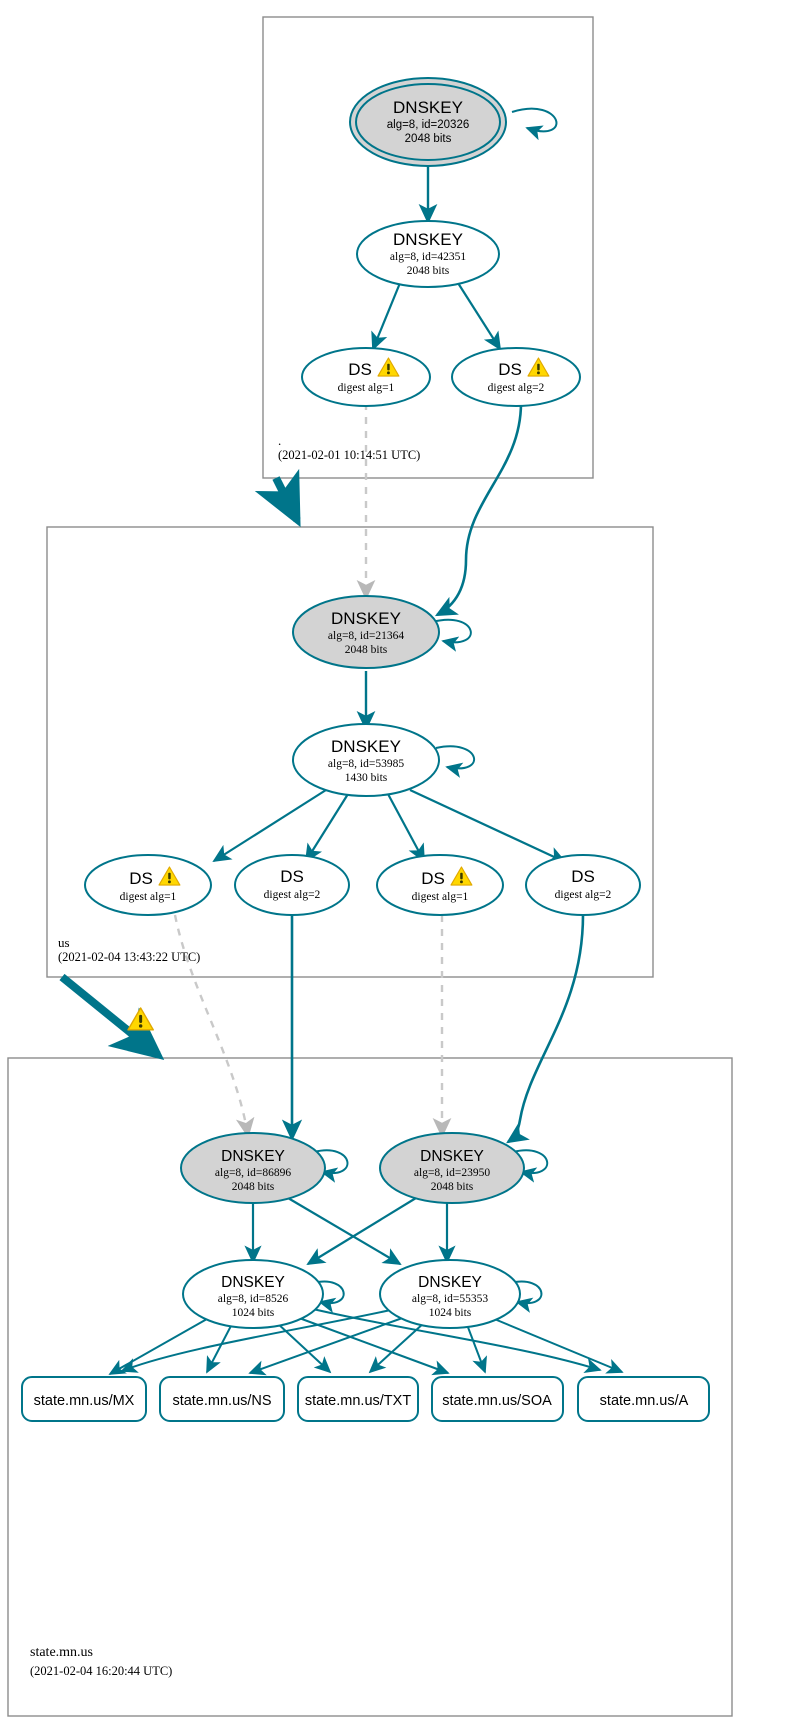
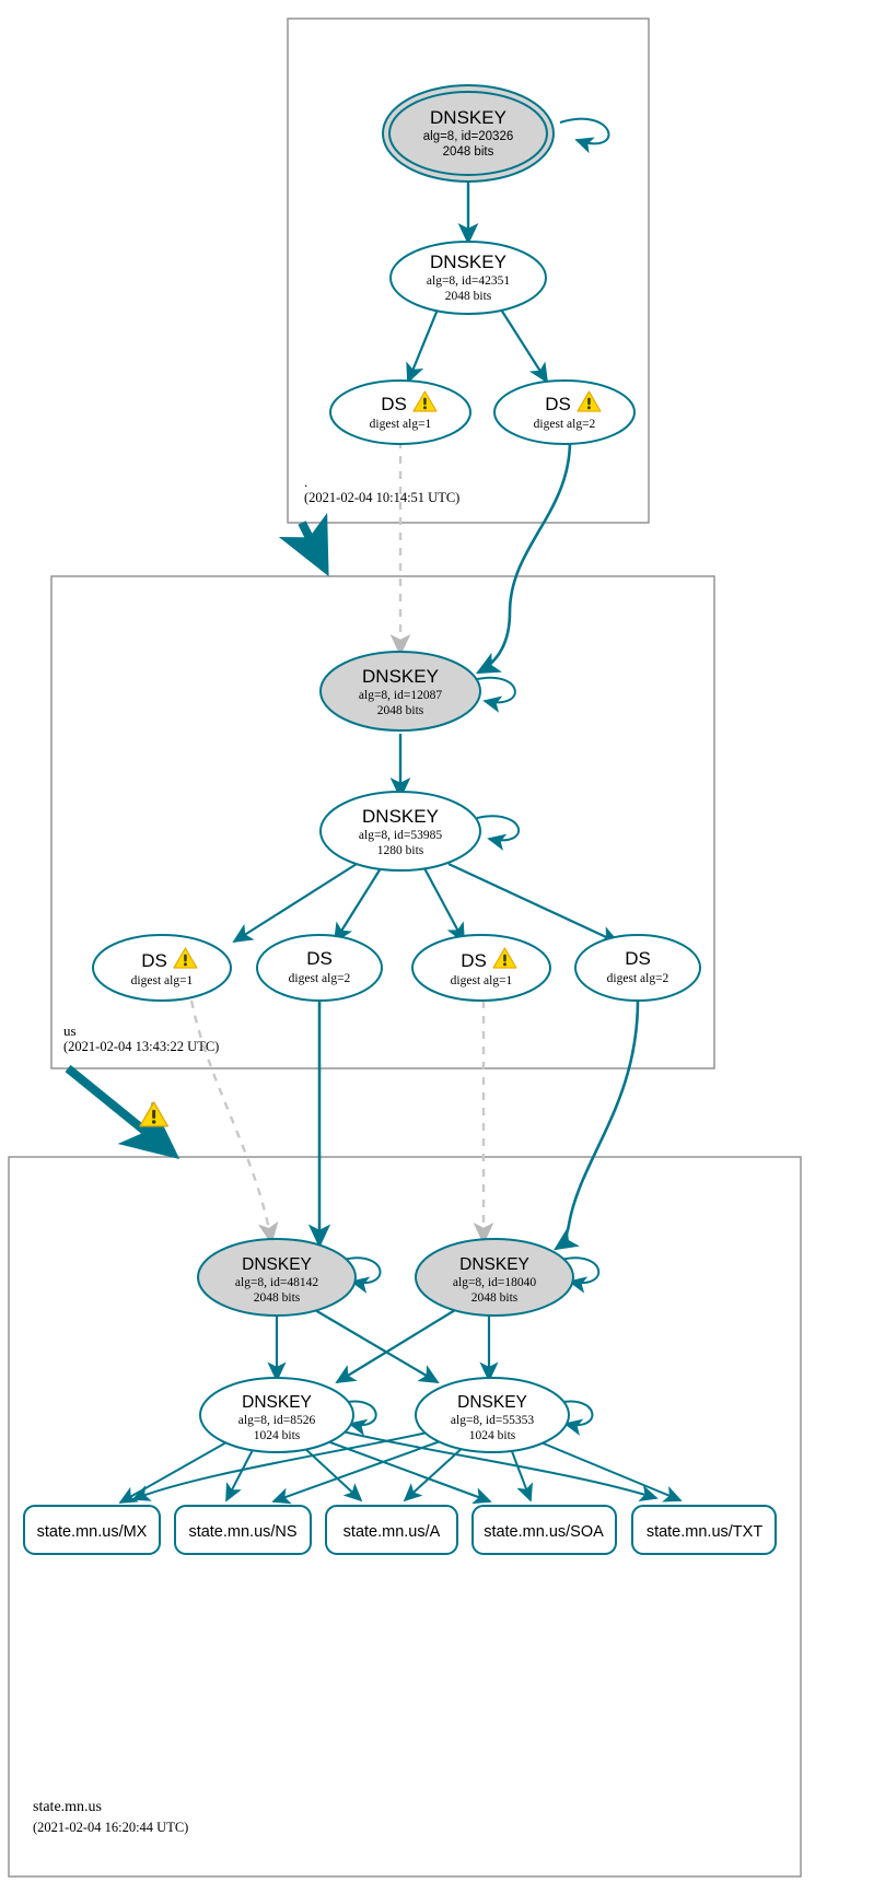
  DNSKEY
  alg=8, id=20326
  2048 bits
  DNSKEY
  alg=8, id=42351
  2048 bits
  DS
  digest alg=1
  DS
  digest alg=2
  DNSKEY
- alg=8, id=21364
+ alg=8, id=12087
  2048 bits
  DNSKEY
  alg=8, id=53985
- 1430 bits
+ 1280 bits
  DS
  digest alg=1
  DS
  digest alg=2
  DS
  digest alg=1
  DS
  digest alg=2
  DNSKEY
- alg=8, id=86896
+ alg=8, id=48142
  2048 bits
  DNSKEY
- alg=8, id=23950
+ alg=8, id=18040
  2048 bits
  DNSKEY
  alg=8, id=8526
  1024 bits
  DNSKEY
  alg=8, id=55353
  1024 bits
  state.mn.us/MX
  state.mn.us/NS
- state.mn.us/TXT
+ state.mn.us/A
  state.mn.us/SOA
- state.mn.us/A
+ state.mn.us/TXT
  .
- (2021-02-01 10:14:51 UTC)
+ (2021-02-04 10:14:51 UTC)
  us
  (2021-02-04 13:43:22 UTC)
  state.mn.us
  (2021-02-04 16:20:44 UTC)
